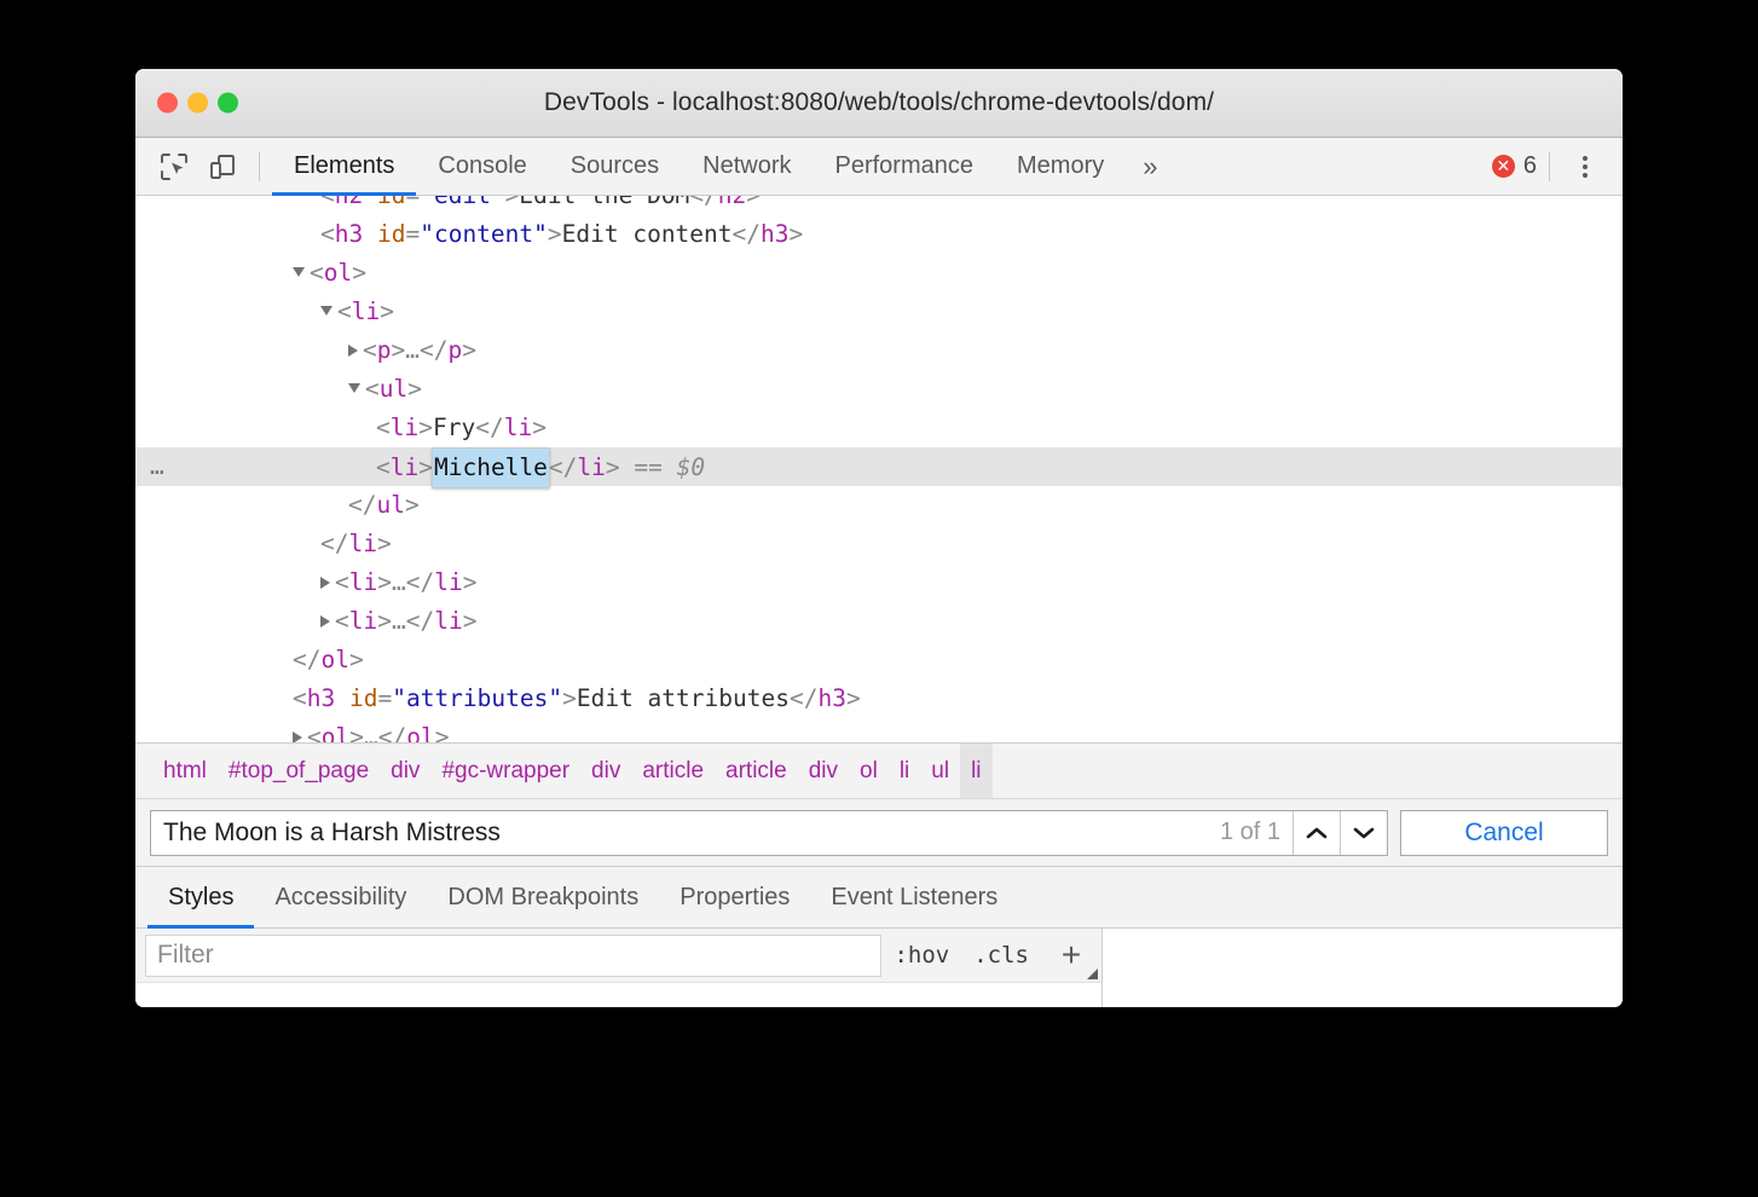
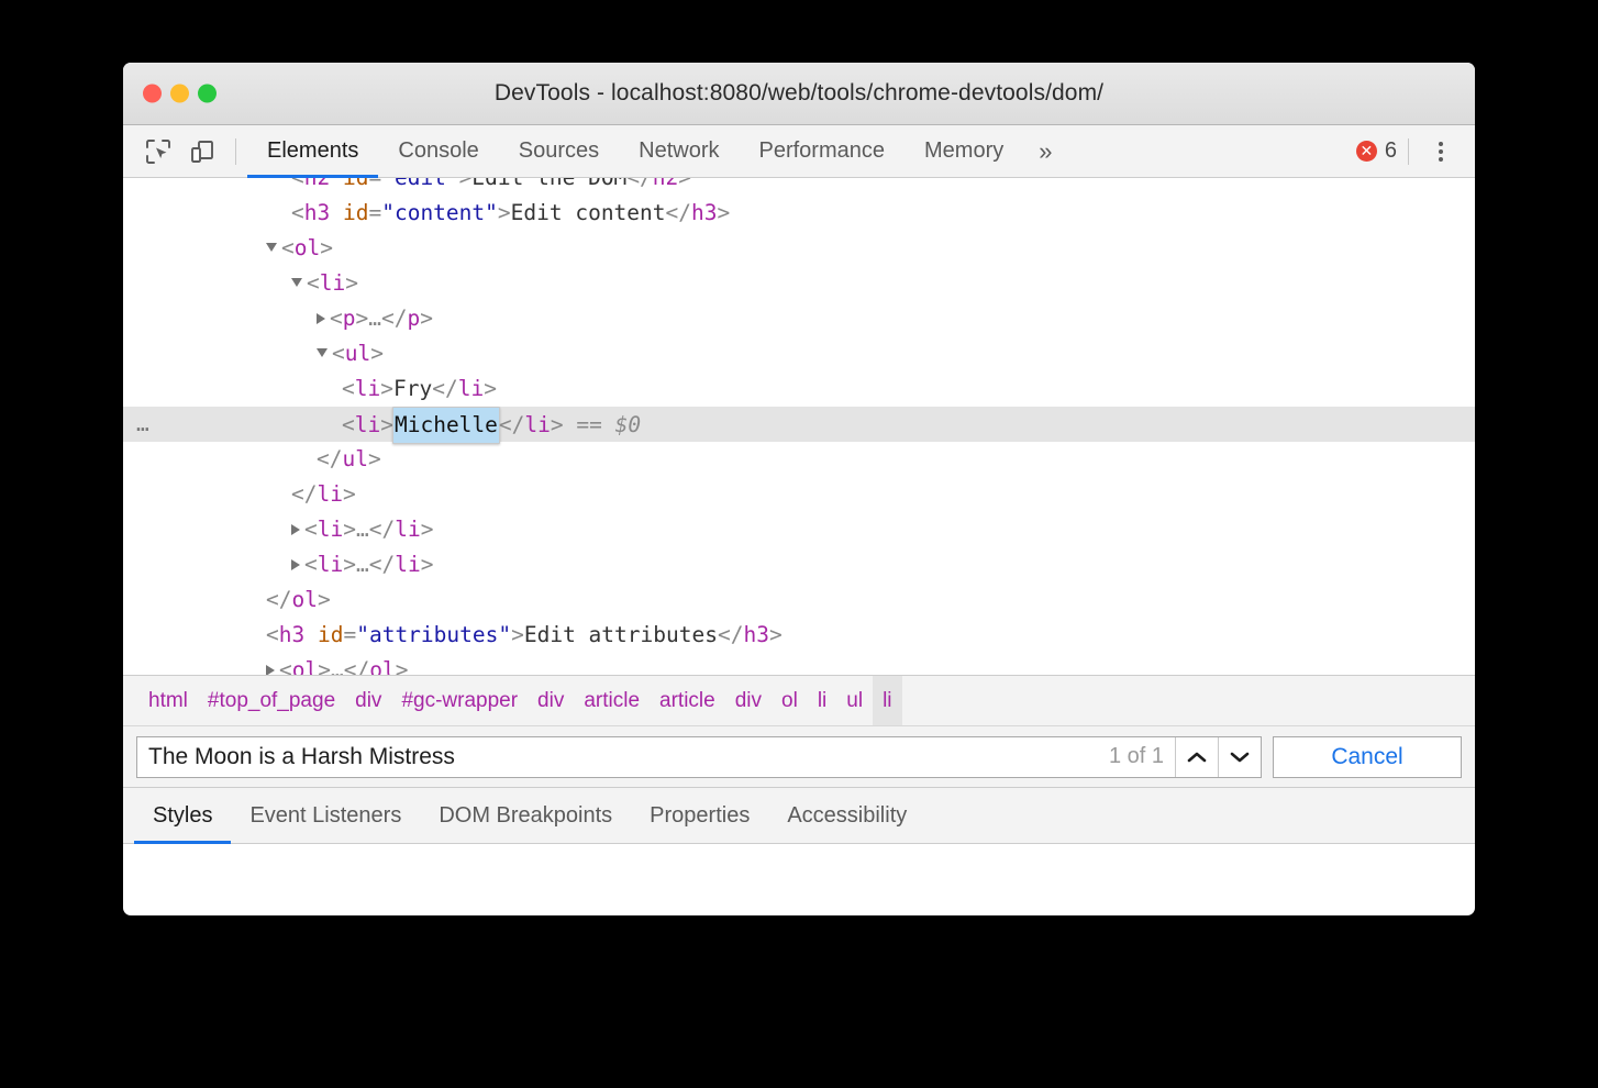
  DevTools - localhost:8080/web/tools/chrome-devtools/dom/
  Elements
  Console
  Sources
  Network
  Performance
  Memory
  »
  ✕
  6
  <h2 id="edit">Edit the DOM</h2>
  <h3 id="content">Edit content</h3>
  <ol>
  <li>
  <p>…</p>
  <ul>
  <li>Fry</li>
  …
  <li>Michelle</li> == $0
  </ul>
  </li>
  <li>…</li>
  <li>…</li>
  </ol>
  <h3 id="attributes">Edit attributes</h3>
  <ol>…</ol>
  html
  #top_of_page
  div
  #gc-wrapper
  div
  article
  article
  div
  ol
  li
  ul
  li
  The Moon is a Harsh Mistress
  1 of 1
  Cancel
  Styles
- Accessibility
+ Event Listeners
  DOM Breakpoints
  Properties
- Event Listeners
+ Accessibility
- Filter
- :hov
- .cls
- +
